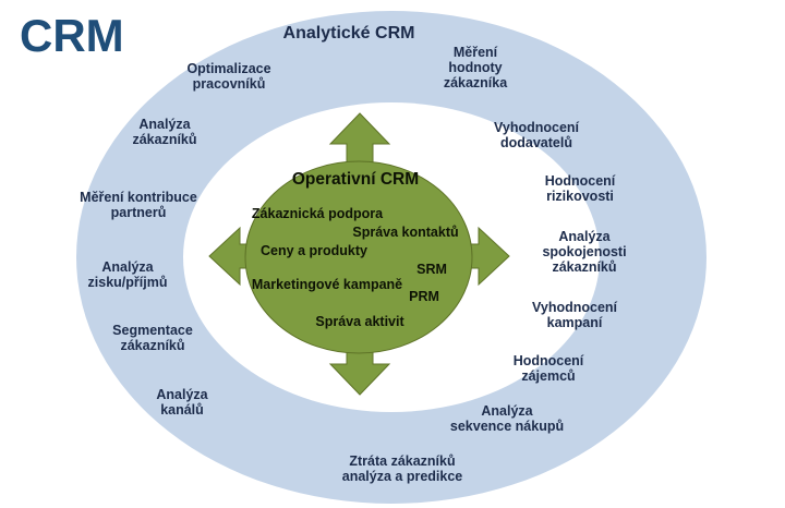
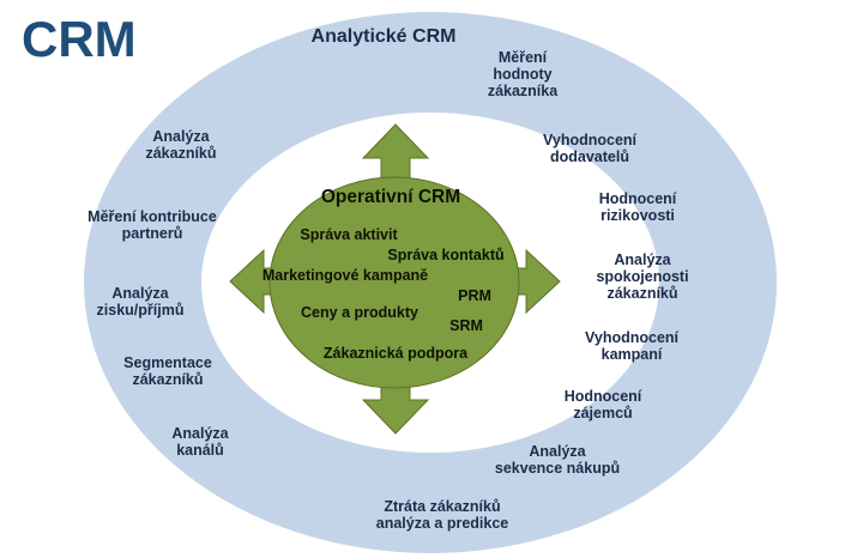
  CRM
  Analytické CRM
- Optimalizace
- pracovníků
  Analýza
  zákazníků
  Měření kontribuce
  partnerů
  Analýza
  zisku/příjmů
  Segmentace
  zákazníků
  Analýza
  kanálů
  Ztráta zákazníků
  analýza a predikce
  Analýza
  sekvence nákupů
  Hodnocení
  zájemců
  Vyhodnocení
  kampaní
  Analýza
  spokojenosti
  zákazníků
  Hodnocení
  rizikovosti
  Vyhodnocení
  dodavatelů
  Měření
  hodnoty
  zákazníka
  Operativní CRM
- Zákaznická podpora
+ Správa aktivit
  Správa kontaktů
- Ceny a produkty
+ Marketingové kampaně
- SRM
+ PRM
- Marketingové kampaně
+ Ceny a produkty
- PRM
+ SRM
- Správa aktivit
+ Zákaznická podpora
